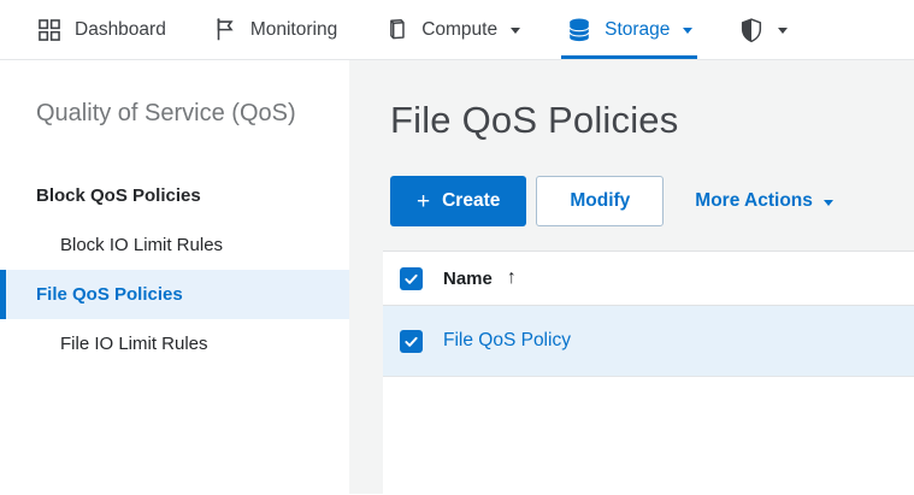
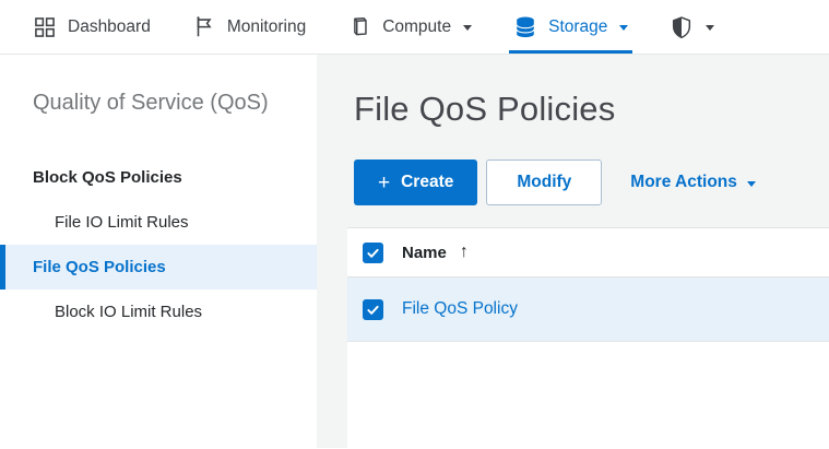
  Dashboard
  Monitoring
  Compute
  Storage
  Quality of Service (QoS)
  Block QoS Policies
- Block IO Limit Rules
+ File IO Limit Rules
  File QoS Policies
- File IO Limit Rules
+ Block IO Limit Rules
  File QoS Policies
  +
  Create
  Modify
  More Actions
  Name
  ↑
  File QoS Policy
